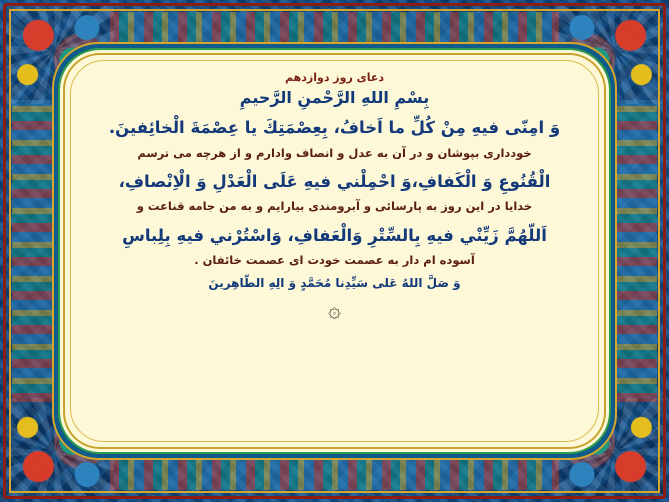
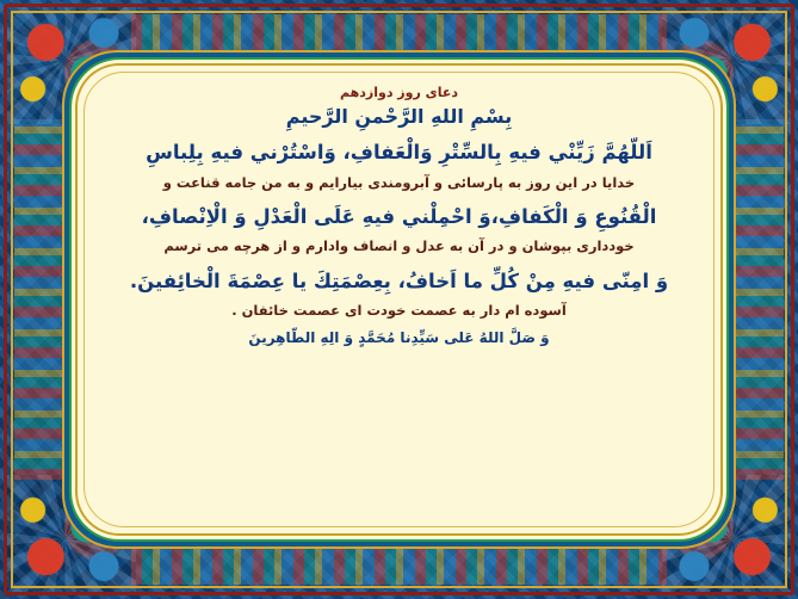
  دعای روز دوازدهم
  بِسْمِ اللهِ الرَّحْمنِ الرَّحیمِ
- وَ امِنّى فیهِ مِنْ كُلِّ ما اَخافُ، بِعِصْمَتِكَ یا عِصْمَةَ الْخائِفینَ.
+ اَللّهُمَّ زَیِّنْي فیهِ بِالسِّتْرِ وَالْعَفافِ، وَاسْتُرْني فیهِ بِلِباسِ
- خودداری بپوشان و در آن به عدل و انصاف وادارم و از هرچه می ترسم
+ خدایا در این روز به پارسائی و آبرومندی بیارایم و به من جامه قناعت و
  الْقُنُوعِ وَ الْكَفافِ،وَ احْمِلْني فیهِ عَلَى الْعَدْلِ وَ الْاِنْصافِ،
- خدایا در این روز به پارسائی و آبرومندی بیارایم و به من جامه قناعت و
+ خودداری بپوشان و در آن به عدل و انصاف وادارم و از هرچه می ترسم
- اَللّهُمَّ زَیِّنْي فیهِ بِالسِّتْرِ وَالْعَفافِ، وَاسْتُرْني فیهِ بِلِباسِ
+ وَ امِنّى فیهِ مِنْ كُلِّ ما اَخافُ، بِعِصْمَتِكَ یا عِصْمَةَ الْخائِفینَ.
  آسوده ام دار به عصمت خودت ای عصمت خائفان .
  وَ صَلَّ اللهُ عَلى سَیِّدِنا مُحَمَّدٍ وَ الِهِ الطّاهِرینَ
- ۞
